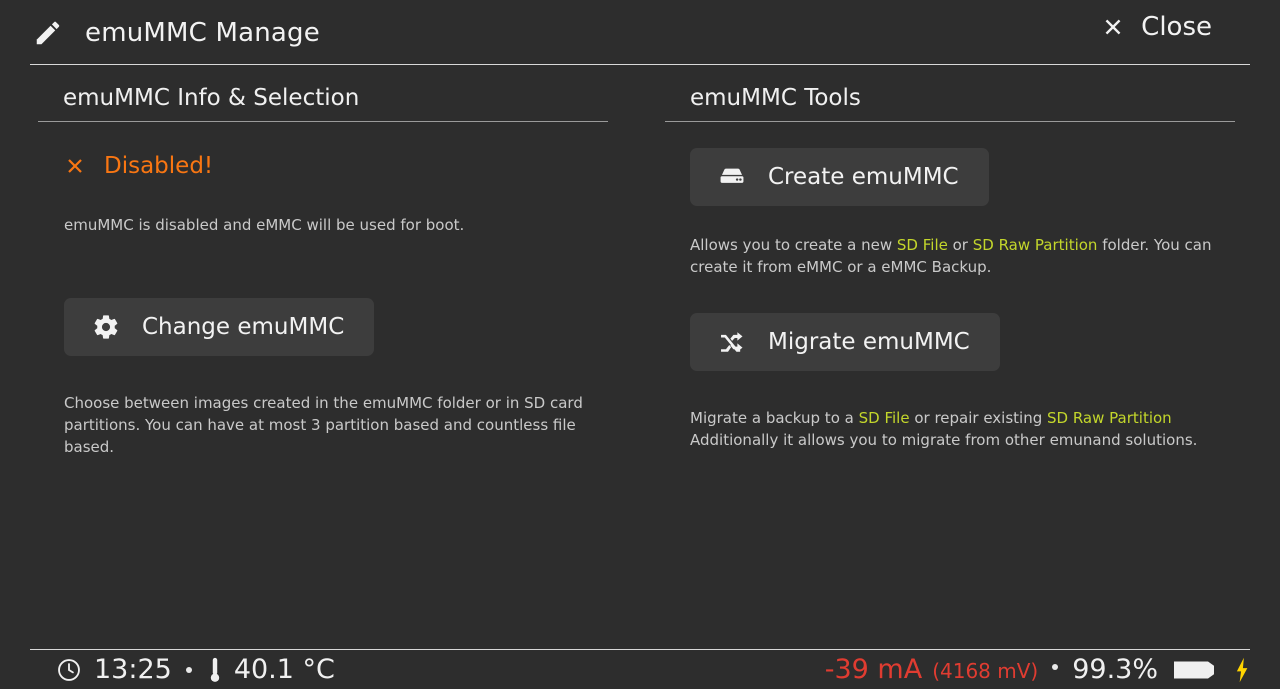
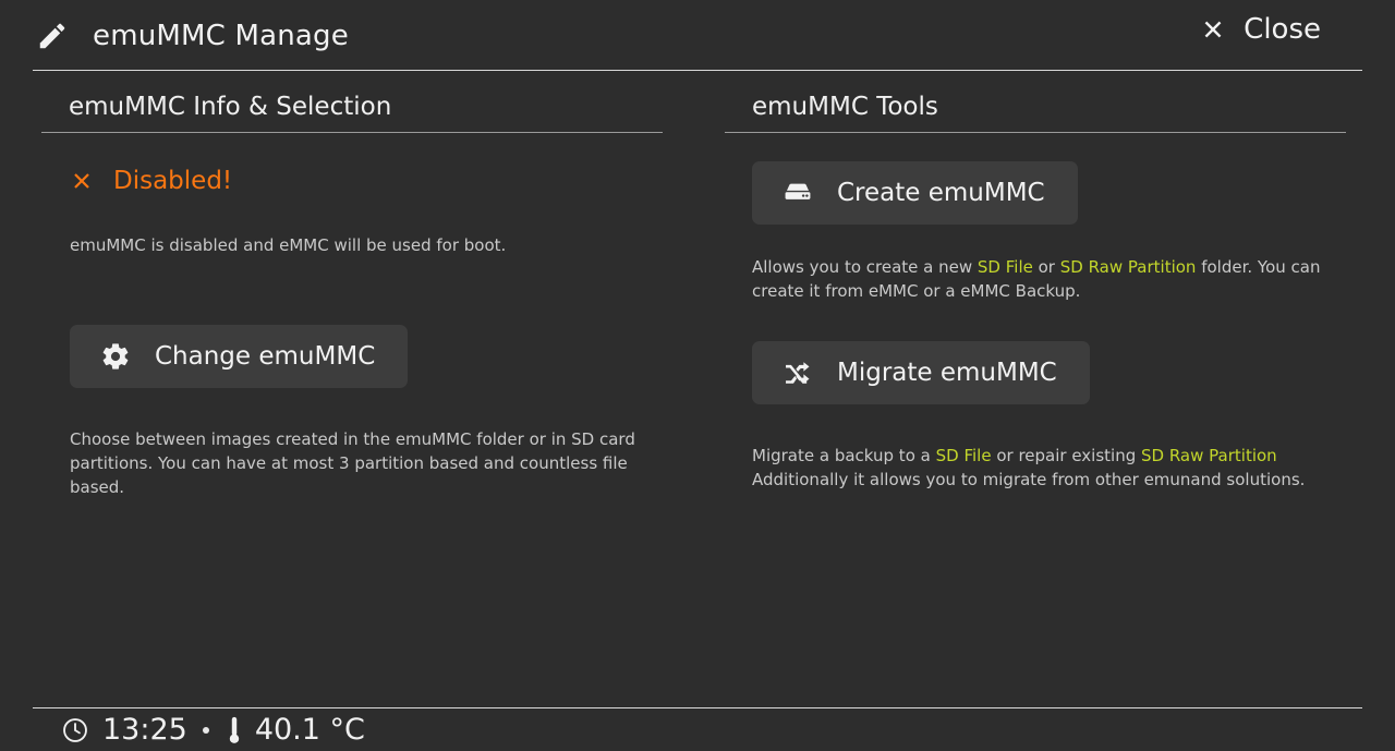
  emuMMC Manage
  Close
  emuMMC Info & Selection
  Disabled!
  emuMMC is disabled and eMMC will be used for boot.
  Change emuMMC
  Choose between images created in the emuMMC folder or in SD card partitions. You can have at most 3 partition based and countless file based.
  emuMMC Tools
  Create emuMMC
  Allows you to create a new SD File or SD Raw Partition folder. You can create it from eMMC or a eMMC Backup.
  Migrate emuMMC
  Migrate a backup to a SD File or repair existing SD Raw Partition Additionally it allows you to migrate from other emunand solutions.
  13:25
  40.1 °C
- -39 mA
- (4168 mV)
- 99.3%
